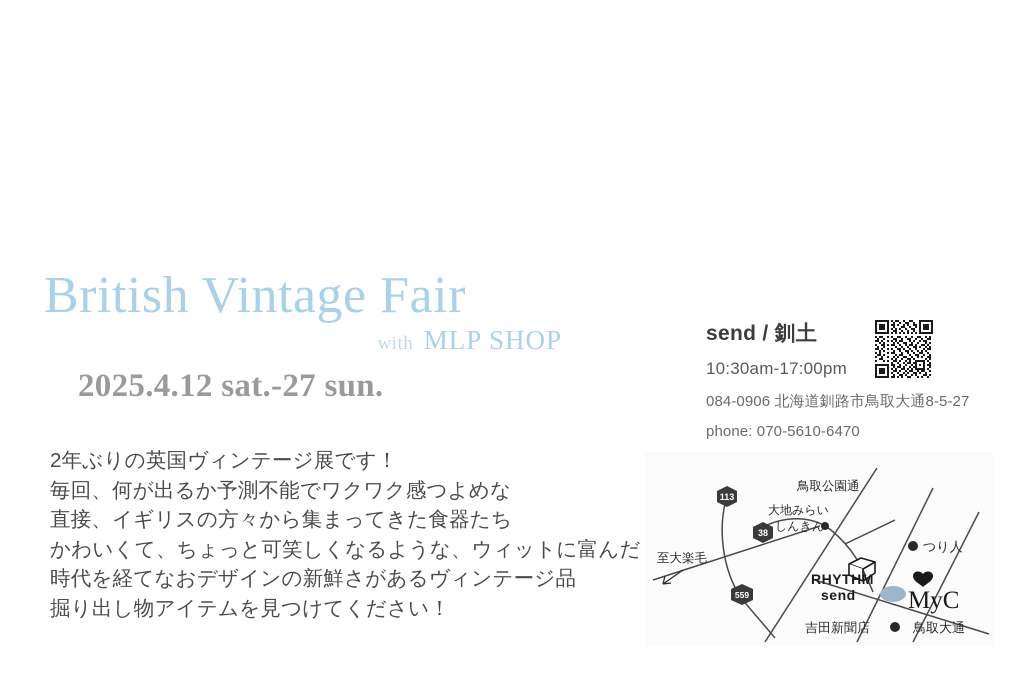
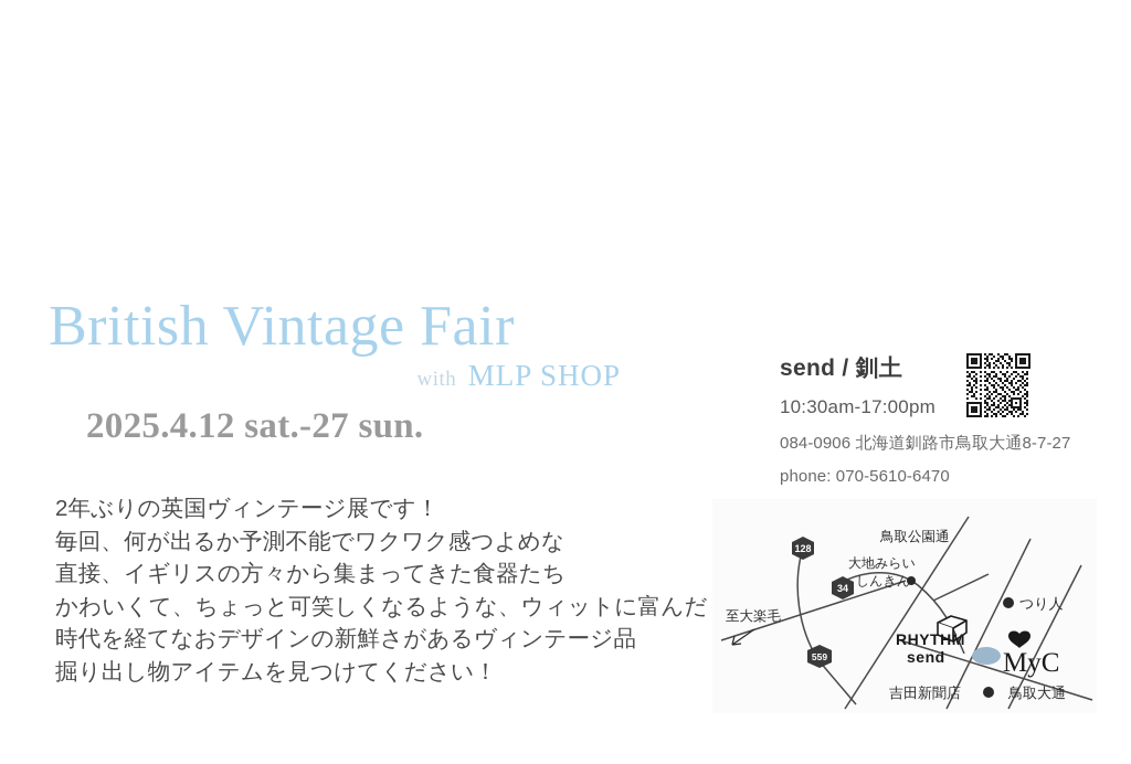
  British Vintage Fair
  with MLP SHOP
  2025.4.12 sat.-27 sun.
  2年ぶりの英国ヴィンテージ展です！
  毎回、何が出るか予測不能でワクワク感つよめな
  直接、イギリスの方々から集まってきた食器たち
  かわいくて、ちょっと可笑しくなるような、ウィットに富んだ
  時代を経てなおデザインの新鮮さがあるヴィンテージ品
  掘り出し物アイテムを見つけてください！
  send / 釧土
  10:30am-17:00pm
- 084-0906 北海道釧路市鳥取大通8-5-27
+ 084-0906 北海道釧路市鳥取大通8-7-27
  phone: 070-5610-6470
- 113
+ 128
- 38
+ 34
  559
  至大楽毛
  鳥取公園通
  大地みらい
  しんきん
  RHYTHM
  send
  MyC
  つり人
  吉田新聞店
  鳥取大通
